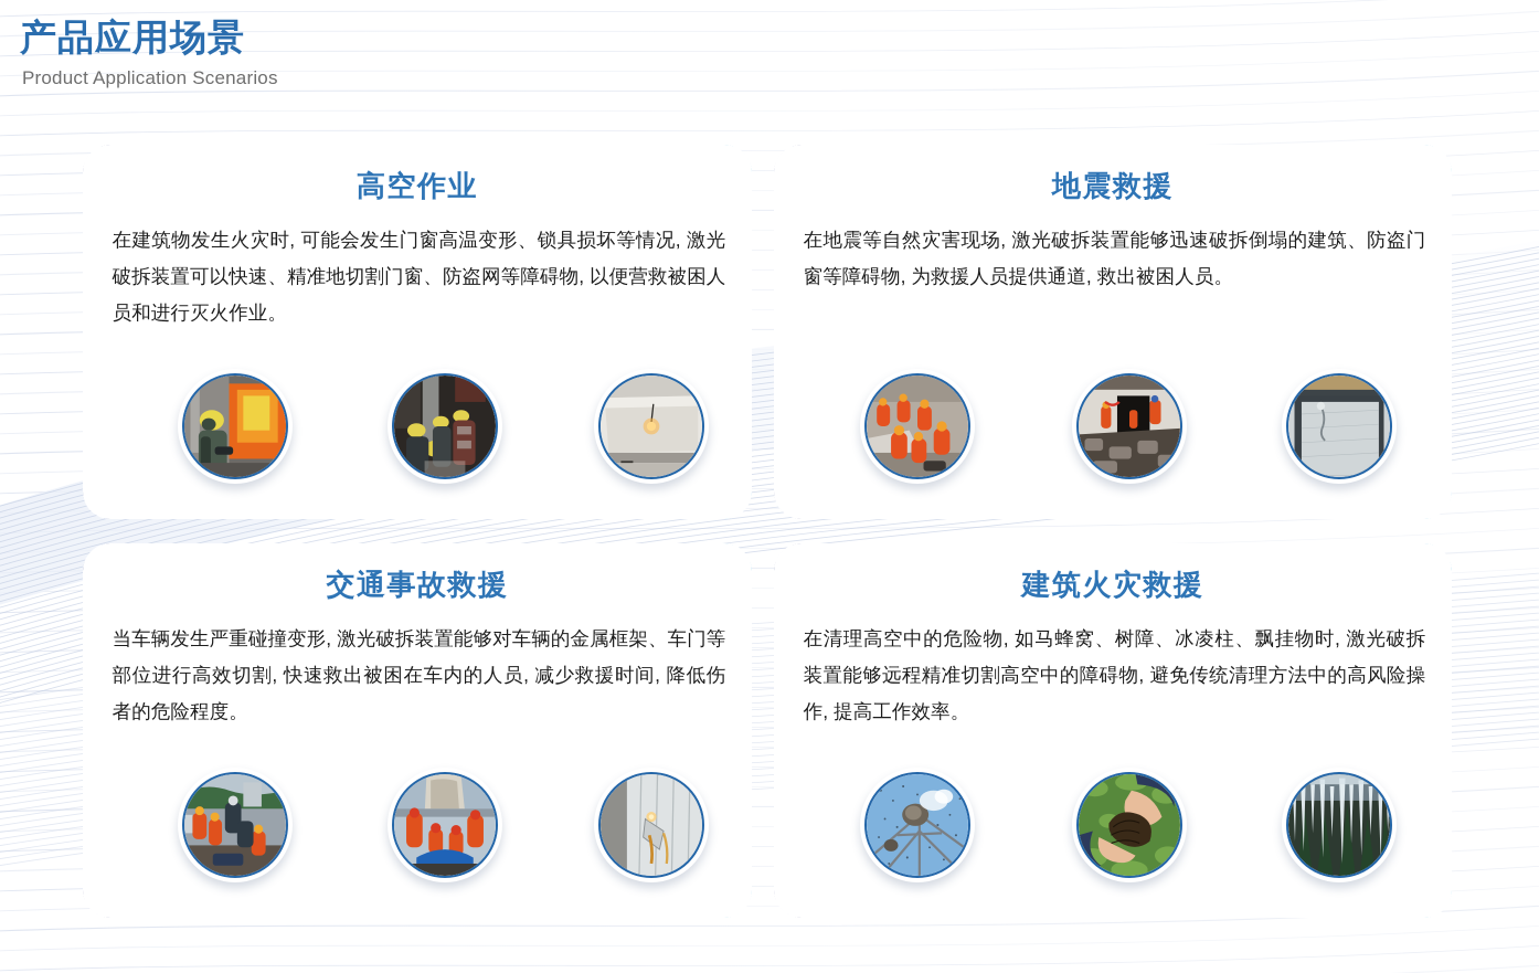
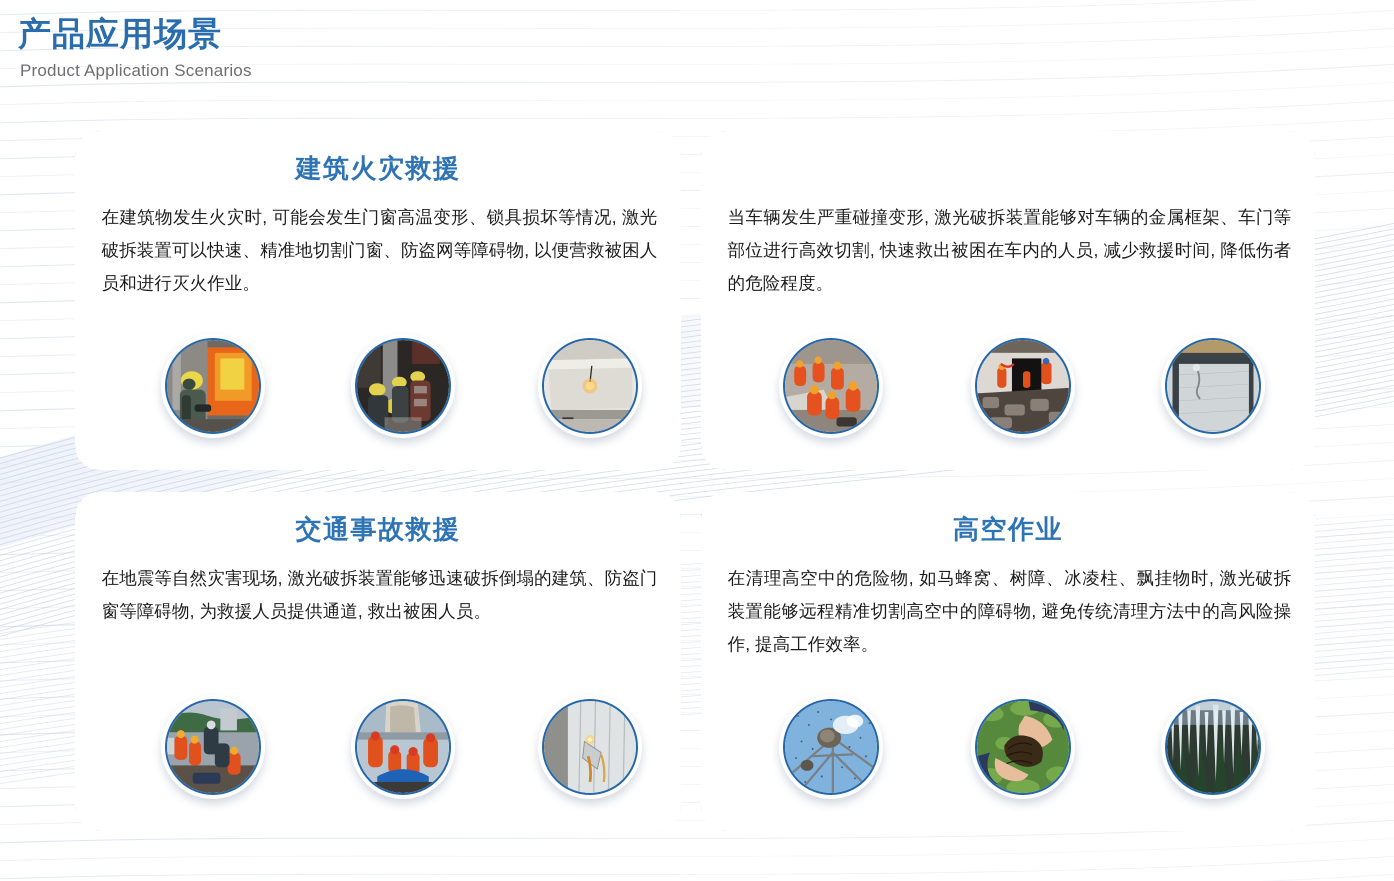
  产品应用场景
  Product Application Scenarios
- 高空作业
+ 建筑火灾救援
  在建筑物发生火灾时, 可能会发生门窗高温变形、锁具损坏等情况, 激光破拆装置可以快速、精准地切割门窗、防盗网等障碍物, 以便营救被困人员和进行灭火作业。
- 地震救援
- 在地震等自然灾害现场, 激光破拆装置能够迅速破拆倒塌的建筑、防盗门窗等障碍物, 为救援人员提供通道, 救出被困人员。
+ 当车辆发生严重碰撞变形, 激光破拆装置能够对车辆的金属框架、车门等部位进行高效切割, 快速救出被困在车内的人员, 减少救援时间, 降低伤者的危险程度。
  交通事故救援
- 当车辆发生严重碰撞变形, 激光破拆装置能够对车辆的金属框架、车门等部位进行高效切割, 快速救出被困在车内的人员, 减少救援时间, 降低伤者的危险程度。
+ 在地震等自然灾害现场, 激光破拆装置能够迅速破拆倒塌的建筑、防盗门窗等障碍物, 为救援人员提供通道, 救出被困人员。
- 建筑火灾救援
+ 高空作业
  在清理高空中的危险物, 如马蜂窝、树障、冰凌柱、飘挂物时, 激光破拆装置能够远程精准切割高空中的障碍物, 避免传统清理方法中的高风险操作, 提高工作效率。
